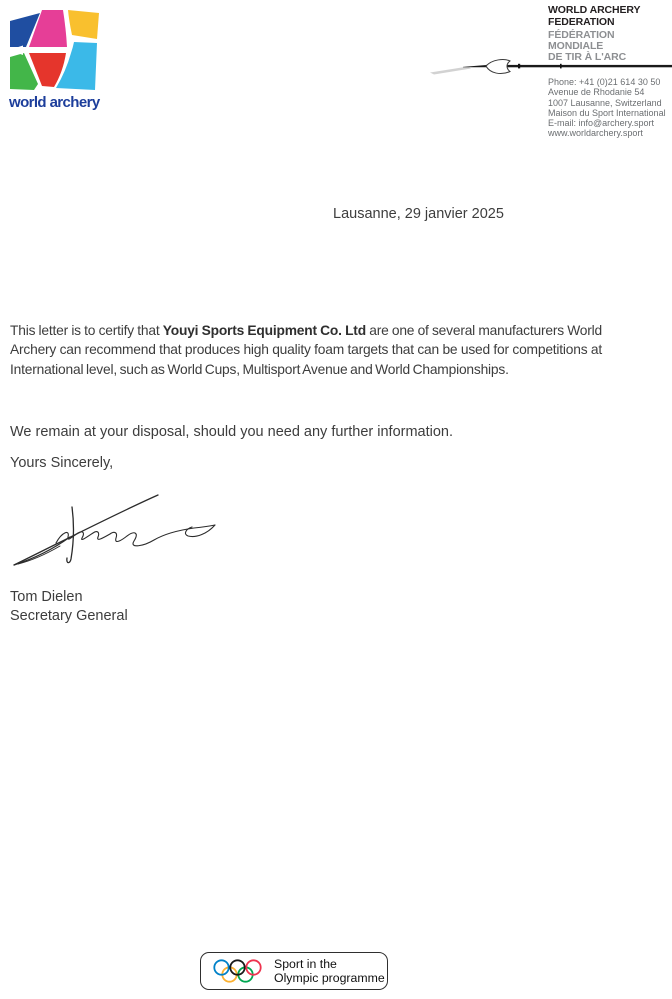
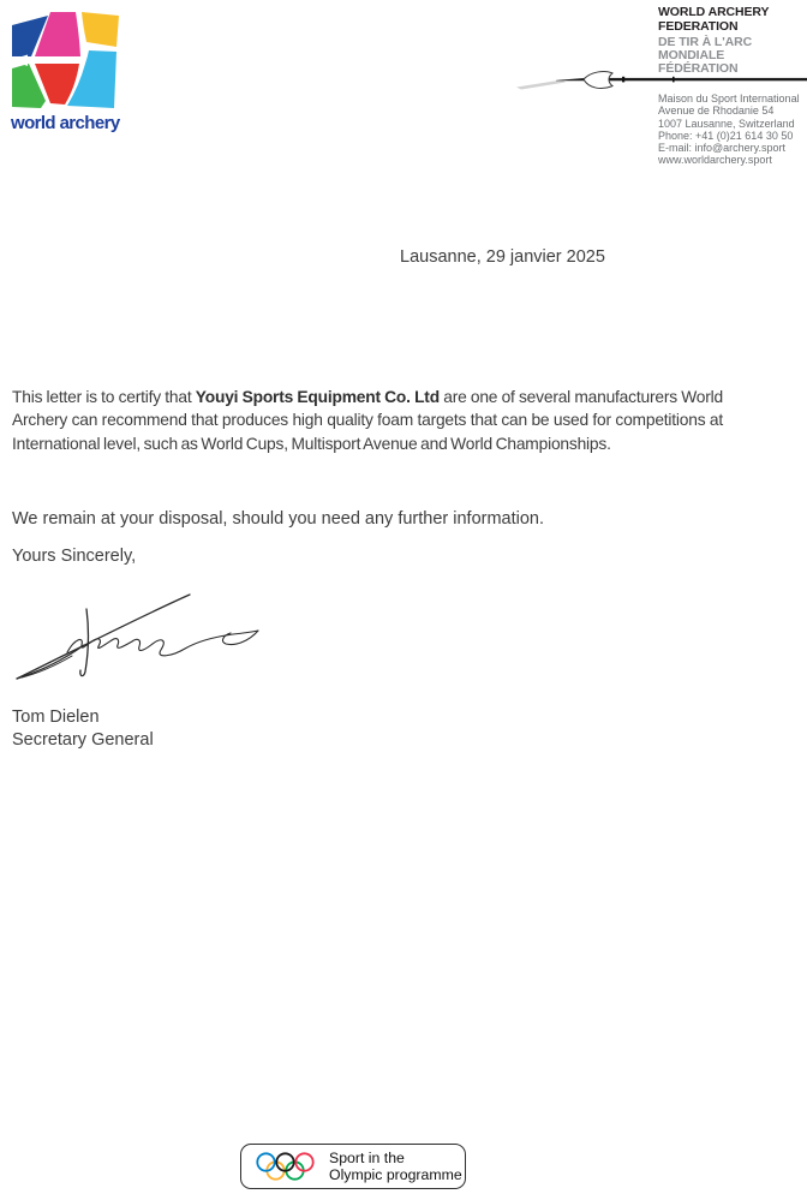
  world archery
  WORLD ARCHERY
  FEDERATION
- FÉDÉRATION
+ DE TIR À L'ARC
  MONDIALE
- DE TIR À L'ARC
+ FÉDÉRATION
- Phone: +41 (0)21 614 30 50
+ Maison du Sport International
  Avenue de Rhodanie 54
  1007 Lausanne, Switzerland
- Maison du Sport International
+ Phone: +41 (0)21 614 30 50
  E-mail: info@archery.sport
  www.worldarchery.sport
  Lausanne, 29 janvier 2025
  This letter is to certify that Youyi Sports Equipment Co. Ltd are one of several manufacturers World Archery can recommend that produces high quality foam targets that can be used for competitions at International level, such as World Cups, Multisport Avenue and World Championships.
  We remain at your disposal, should you need any further information.
  Yours Sincerely,
  Tom Dielen
  Secretary General
  Sport in the
  Olympic programme
